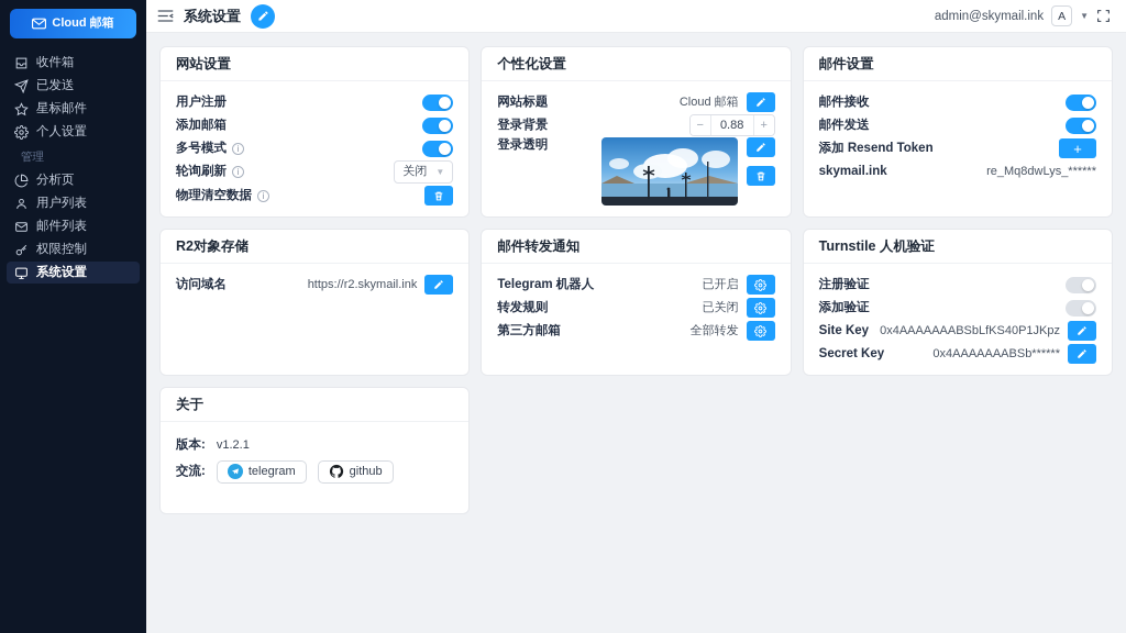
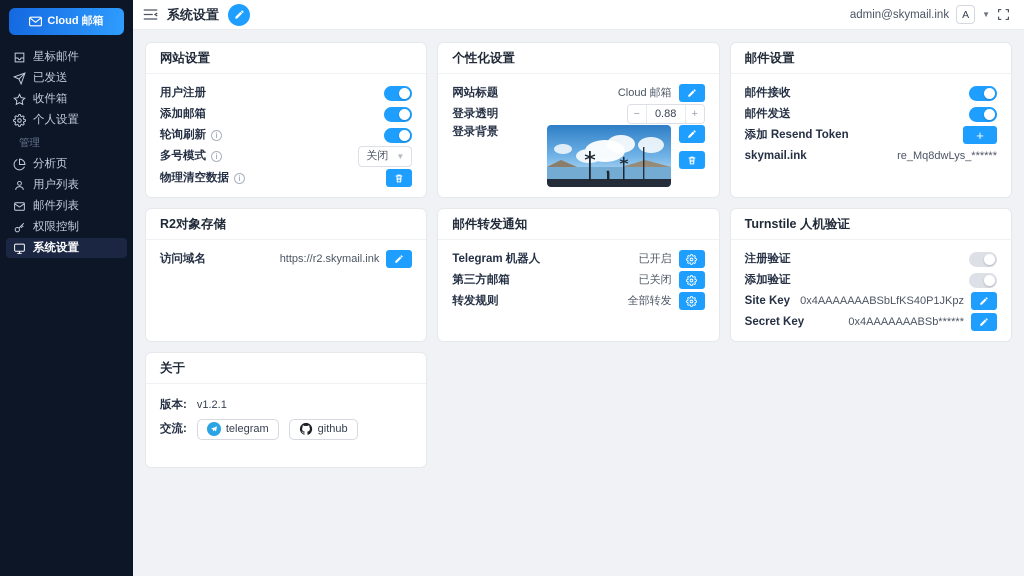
  Cloud 邮箱
- 收件箱
+ 星标邮件
  已发送
- 星标邮件
+ 收件箱
  个人设置
  管理
  分析页
  用户列表
  邮件列表
  权限控制
  系统设置
  系统设置
  admin@skymail.ink
  A
  ▼
  网站设置
  用户注册
  添加邮箱
- 多号模式
+ 轮询刷新
  i
- 轮询刷新
+ 多号模式
  i
  关闭
  ▼
  物理清空数据
  i
  个性化设置
  网站标题
  Cloud 邮箱
- 登录背景
+ 登录透明
  −
  0.88
  +
- 登录透明
+ 登录背景
  邮件设置
  邮件接收
  邮件发送
  添加 Resend Token
  +
  skymail.ink
  re_Mq8dwLys_******
  R2对象存储
  访问域名
  https://r2.skymail.ink
  邮件转发通知
  Telegram 机器人
  已开启
- 转发规则
+ 第三方邮箱
  已关闭
- 第三方邮箱
+ 转发规则
  全部转发
  Turnstile 人机验证
  注册验证
  添加验证
  Site Key
  0x4AAAAAAABSbLfKS40P1JKpz
  Secret Key
  0x4AAAAAAABSb******
  关于
  版本:
  v1.2.1
  交流:
  telegram
  github
